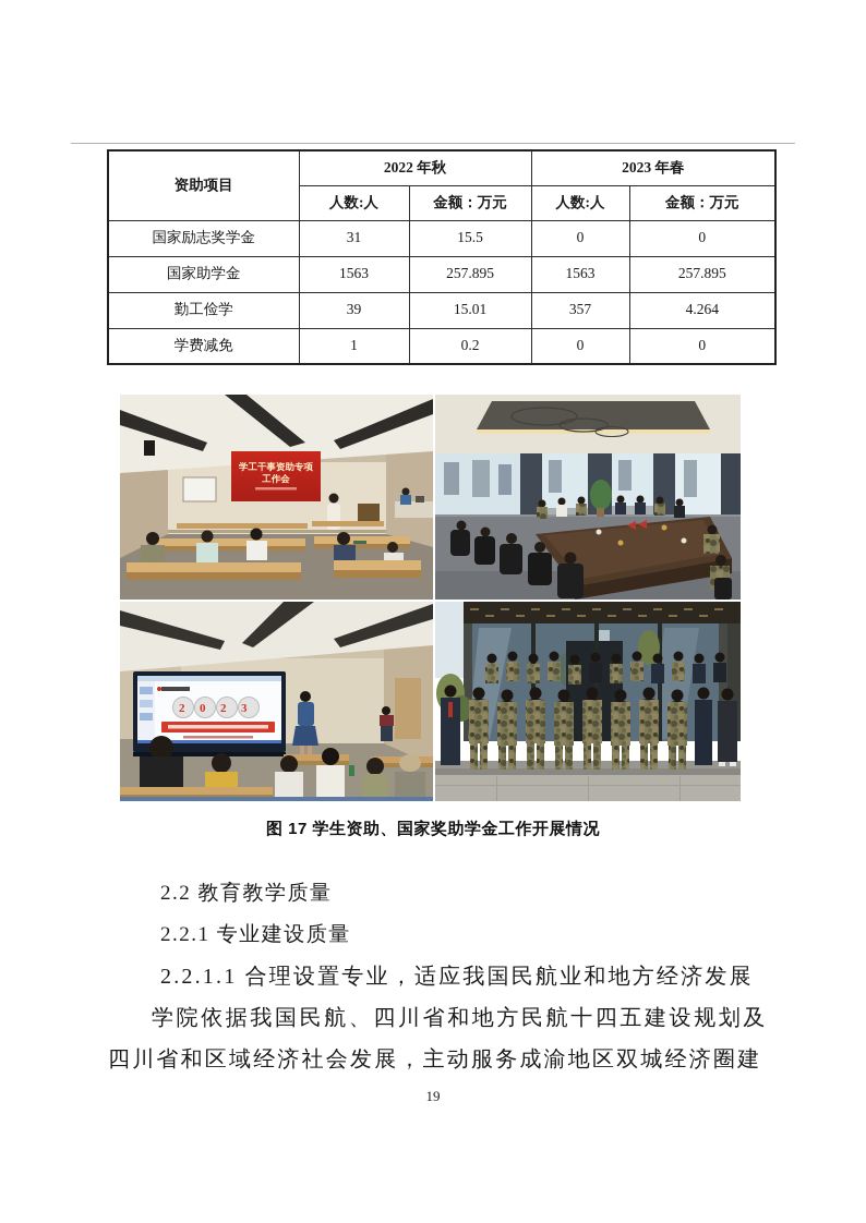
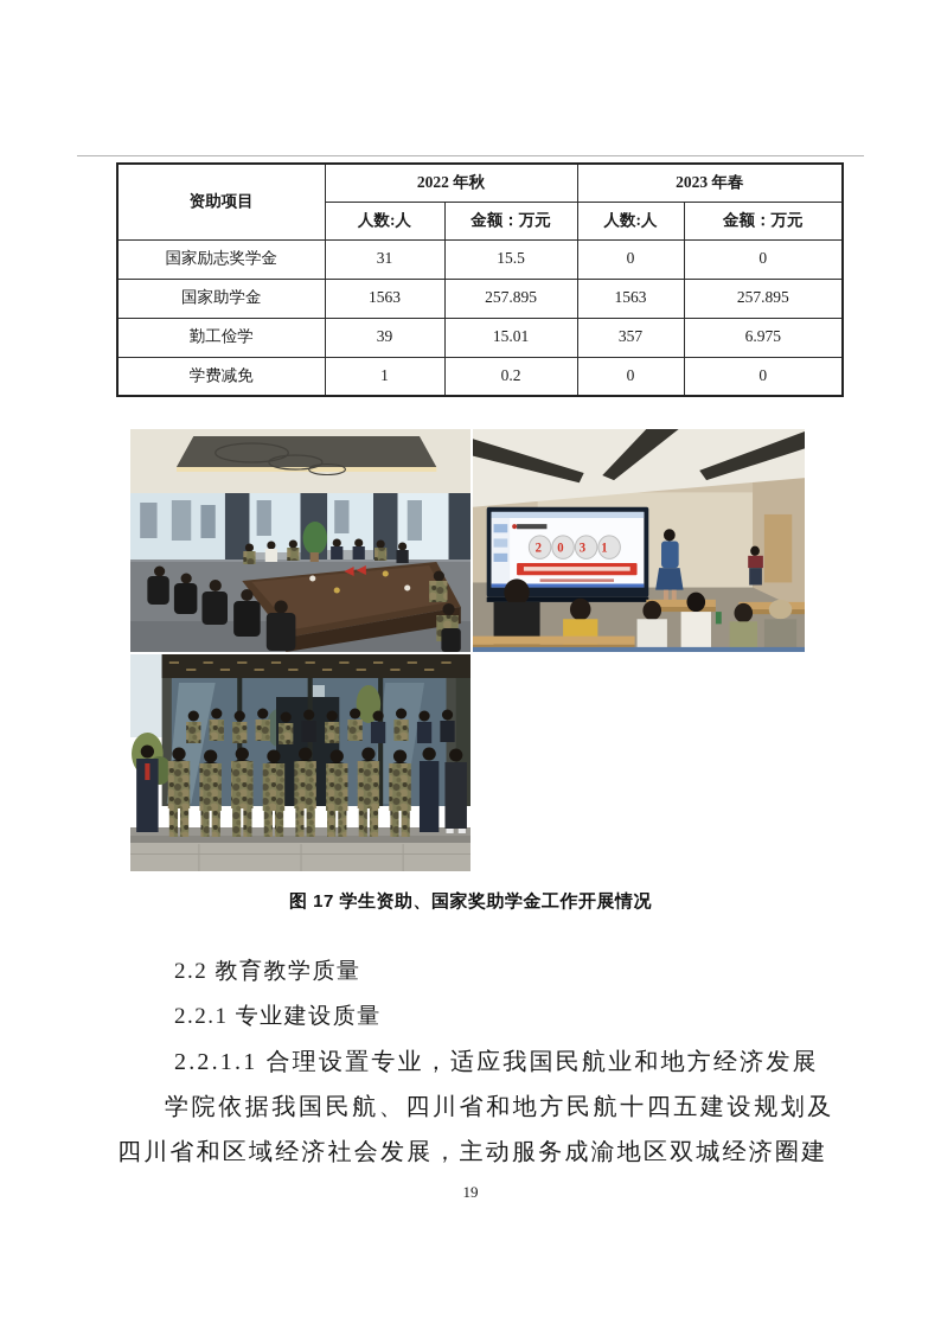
  资助项目	2022 年秋	2023 年春
  人数:人	金额：万元	人数:人	金额：万元
  国家励志奖学金	31	15.5	0	0
  国家助学金	1563	257.895	1563	257.895
- 勤工俭学	39	15.01	357	4.264
+ 勤工俭学	39	15.01	357	6.975
  学费减免	1	0.2	0	0
- 学工干事资助专项
- 工作会
- 2023
+ 2031
  图 17 学生资助、国家奖助学金工作开展情况
  2.2 教育教学质量
  2.2.1 专业建设质量
  2.2.1.1 合理设置专业，适应我国民航业和地方经济发展
  学院依据我国民航、四川省和地方民航十四五建设规划及
  四川省和区域经济社会发展，主动服务成渝地区双城经济圈建
  19
